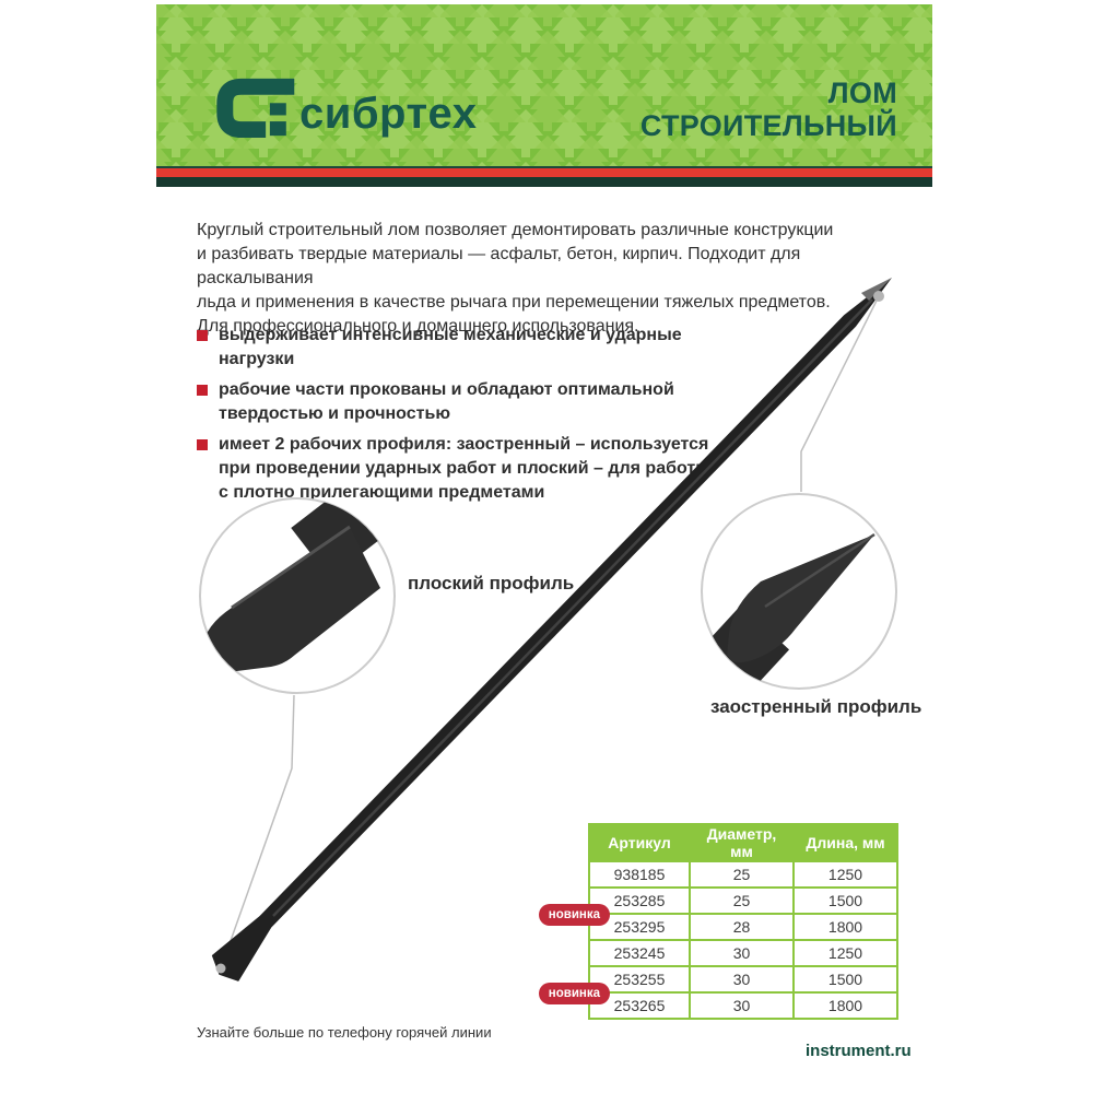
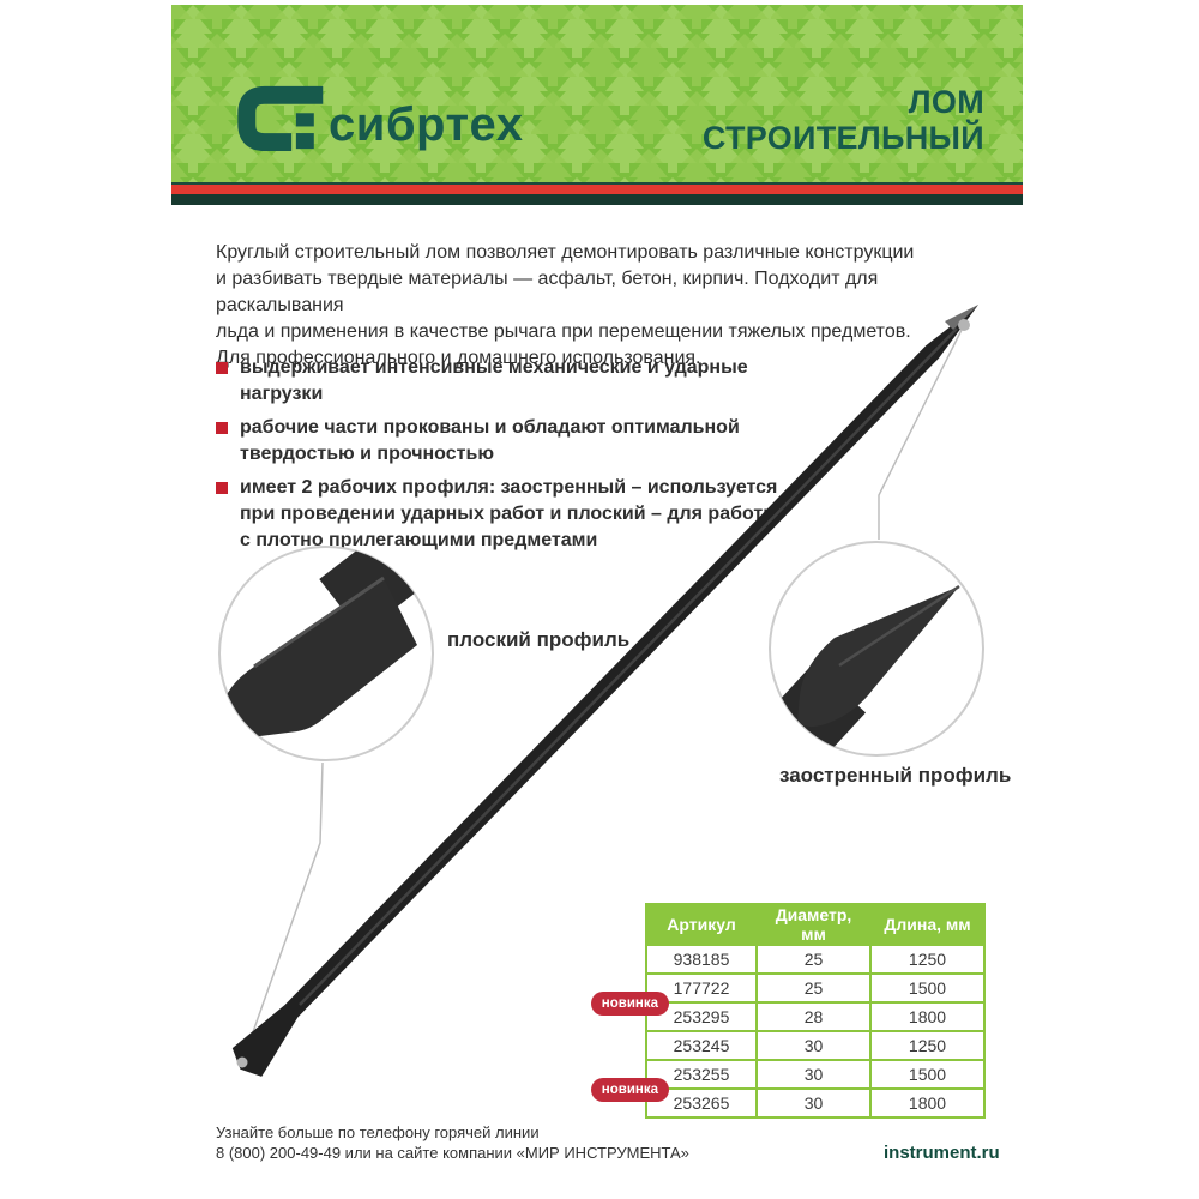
  сибртех
  ЛОМ
  СТРОИТЕЛЬНЫЙ
  Круглый строительный лом позволяет демонтировать различные конструкции
  и разбивать твердые материалы — асфальт, бетон, кирпич. Подходит для раскалывания
  льда и применения в качестве рычага при перемещении тяжелых предметов.
  Для профессионального и домашнего использования.
  выдерживает интенсивные механические и ударные нагрузки
  рабочие части прокованы и обладают оптимальной
  твердостью и прочностью
  имеет 2 рабочих профиля: заостренный – используется
  при проведении ударных работ и плоский – для работ
  с плотно прилегающими предметами
  плоский профиль
  заостренный профиль
  Артикул	Диаметр, мм	Длина, мм
  938185	25	1250
- 253285	25	1500
+ 177722	25	1500
  253295	28	1800
  253245	30	1250
  253255	30	1500
  253265	30	1800
  новинка
  новинка
  Узнайте больше по телефону горячей линии
+ 8 (800) 200-49-49 или на сайте компании «МИР ИНСТРУМЕНТА»
  instrument.ru
